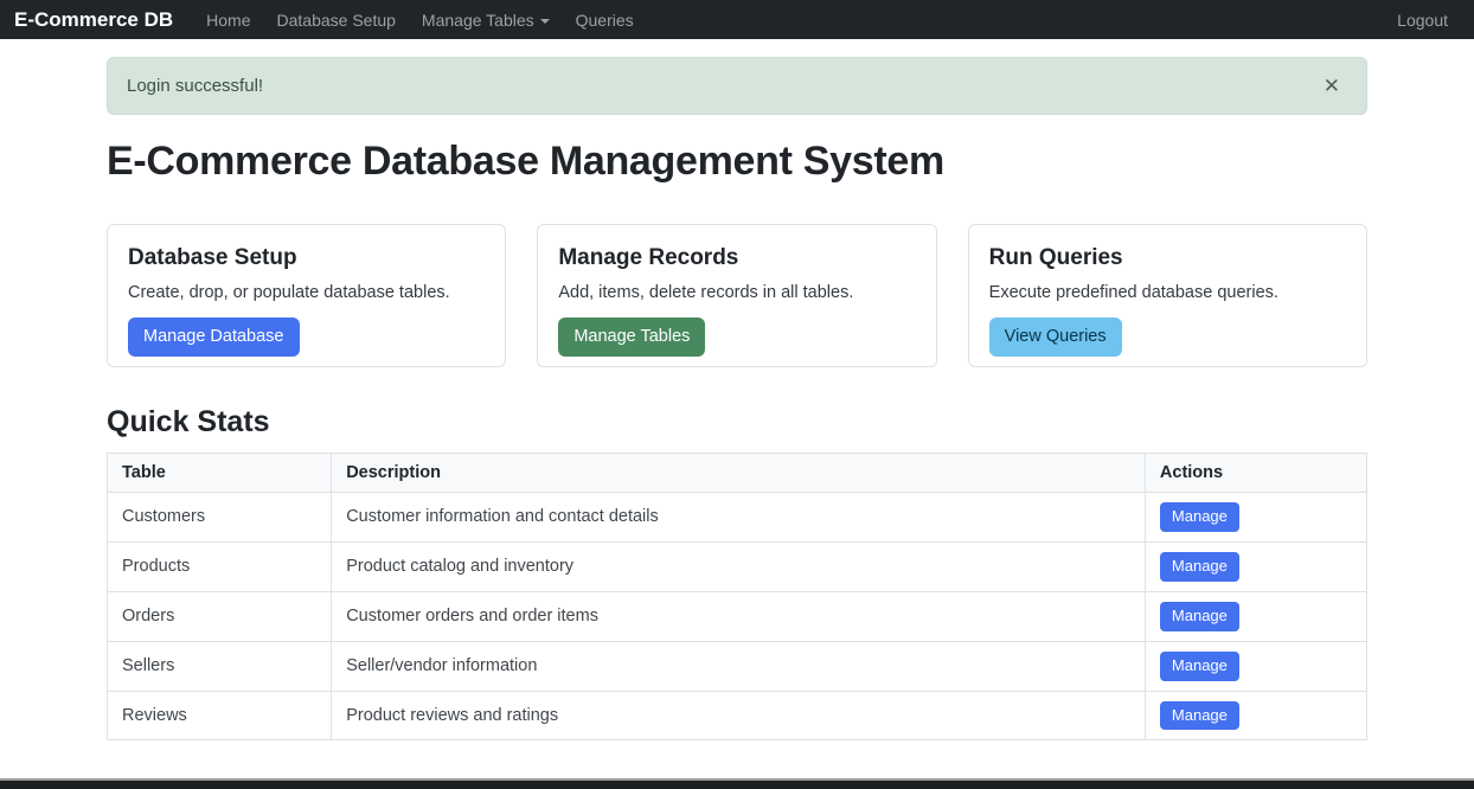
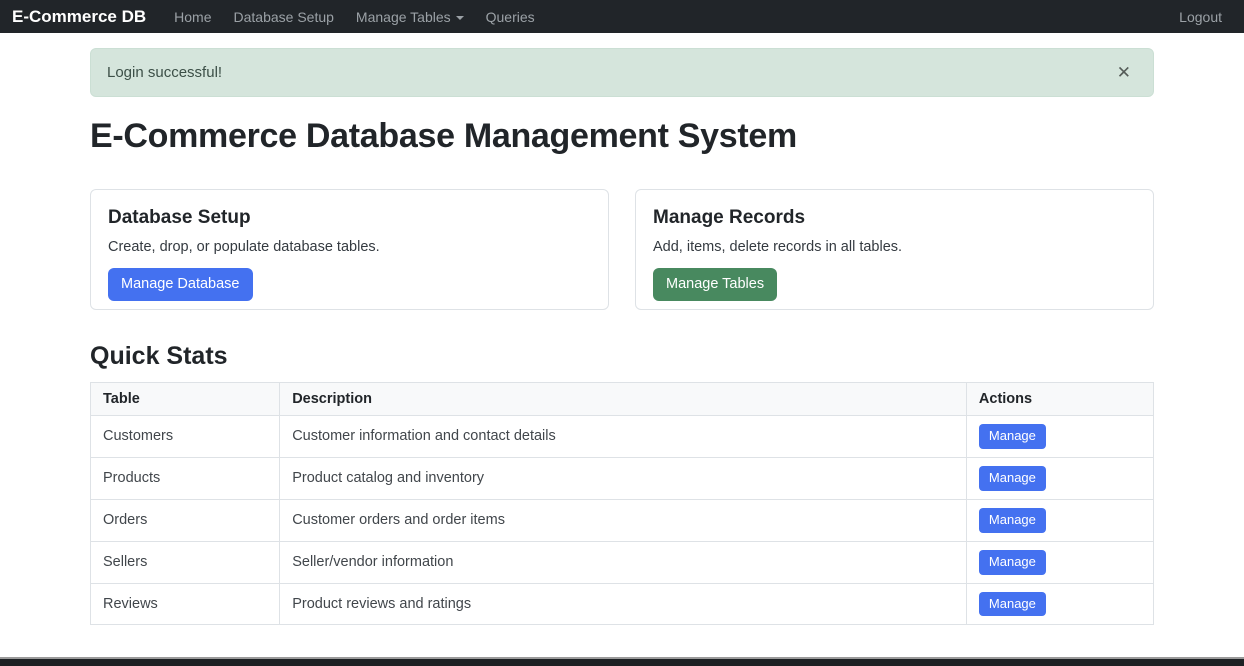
  E-Commerce DB
  Home
  Database Setup
  Manage Tables
  Queries
  Logout
  Login successful!
  ✕
  E-Commerce Database Management System
  Database Setup
  Create, drop, or populate database tables.
  Manage Database
  Manage Records
  Add, items, delete records in all tables.
  Manage Tables
- Run Queries
- Execute predefined database queries.
- View Queries
  Quick Stats
  Table	Description	Actions
  Customers	Customer information and contact details	Manage
  Products	Product catalog and inventory	Manage
  Orders	Customer orders and order items	Manage
  Sellers	Seller/vendor information	Manage
  Reviews	Product reviews and ratings	Manage
